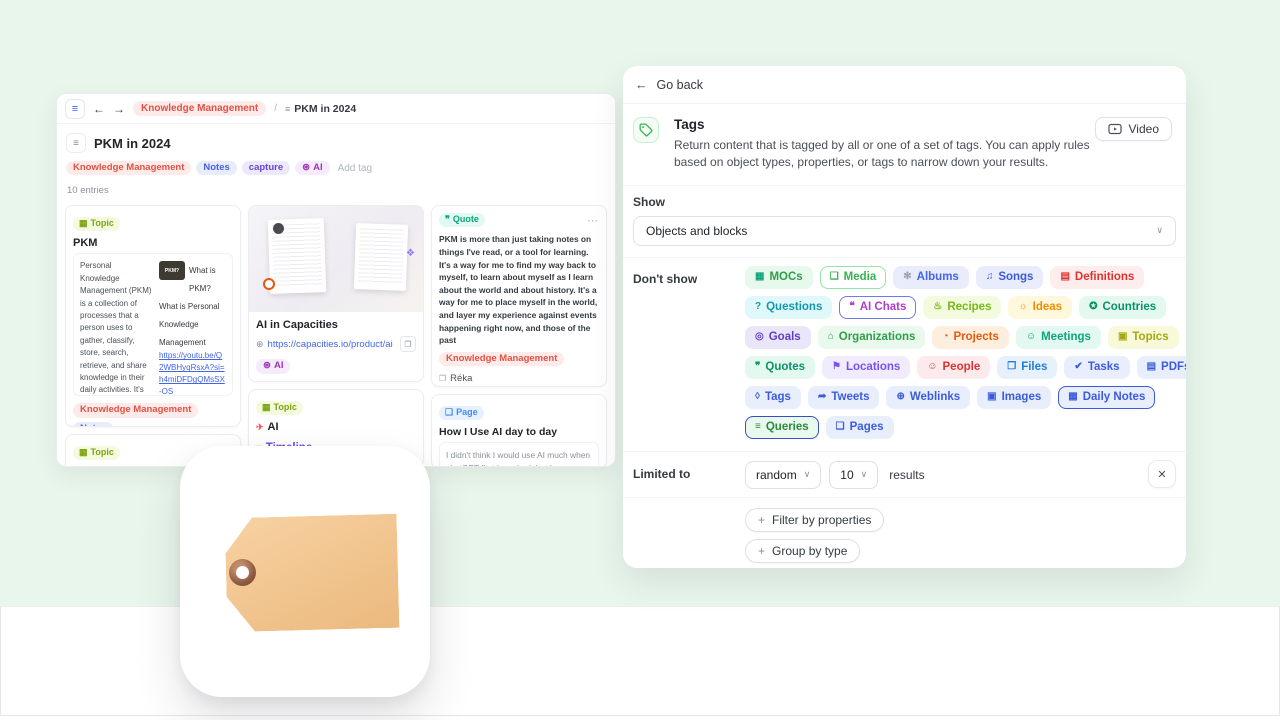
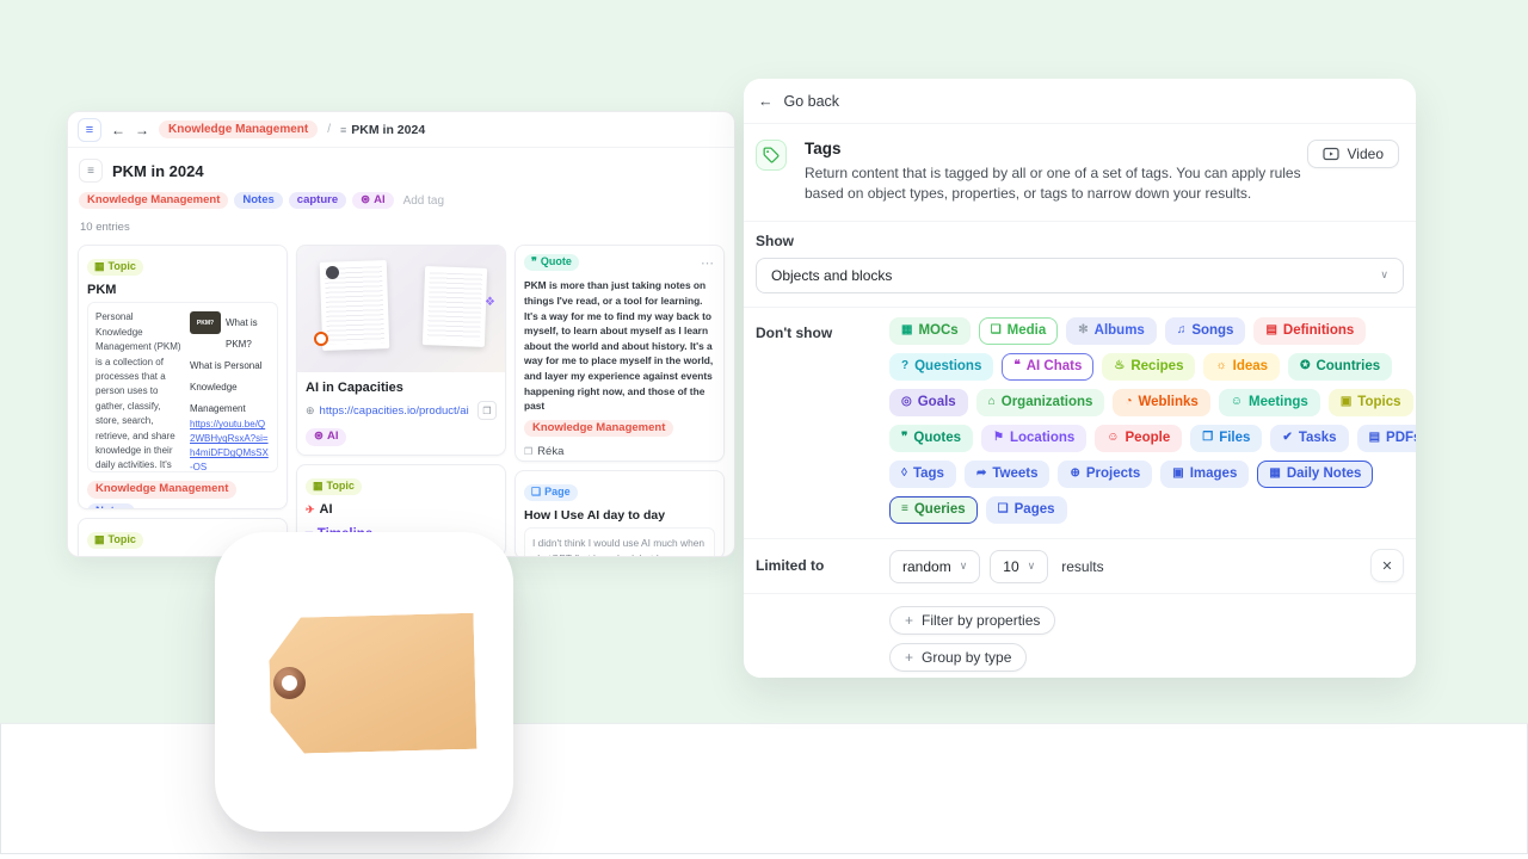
  ≡
  ←
  →
  Knowledge Management
  /
  ≡
  PKM in 2024
  ≡
  PKM in 2024
  Knowledge Management
  Notes
  capture
  ⊛
  AI
  Add tag
  10 entries
  ▦
  Topic
  PKM
  Personal Knowledge Management (PKM) is a collection of processes that a person uses to gather, classify, store, search, retrieve, and share knowledge in their daily activities. It's
  What is PKM? What is Personal Knowledge Management
  https://youtu.be/Q2WBHyqRsxA?si=h4miDFDgQMsSX-OS
  Knowledge Management
  ▦
  Topic
  ❖
  AI in Capacities
  ⊕
  https://capacities.io/product/ai
  ❐
  ⊛
  AI
  ▦
  Topic
  ✈
  AI
  ❞
  Quote
  ⋯
  PKM is more than just taking notes on things I've read, or a tool for learning. It's a way for me to find my way back to myself, to learn about myself as I learn about the world and about history. It's a way for me to place myself in the world, and layer my experience against events happening right now, and those of the past
  Knowledge Management
  ❒
  Réka
  ❏
  Page
  How I Use AI day to day
  ←
  Go back
  Tags
  Return content that is tagged by all or one of a set of tags. You can apply rules based on object types, properties, or tags to narrow down your results.
  Video
  Show
  Objects and blocks
  ∨
  Don't show
  ▦
  MOCs
  ❏
  Media
  ✻
  Albums
  ♫
  Songs
  ▤
  Definitions
  ?
  Questions
  ❝
  AI Chats
  ♨
  Recipes
  ☼
  Ideas
  ✪
  Countries
  ◎
  Goals
  ⌂
  Organizations
  ◔
- Projects
+ Weblinks
  ☺
  Meetings
  ▣
  Topics
  ❞
  Quotes
  ⚑
  Locations
  ☺
  People
  ❒
  Files
  ✔
  Tasks
  ▤
  PDF
  ◊
  Tags
  ➦
  Tweets
  ⊕
- Weblinks
+ Projects
  ▣
  Images
  ▦
  Daily Notes
  ≡
  Queries
  ❏
  Pages
  Limited to
  random
  ∨
  10
  ∨
  results
  ✕
  +
  Filter by properties
  +
  Group by type
